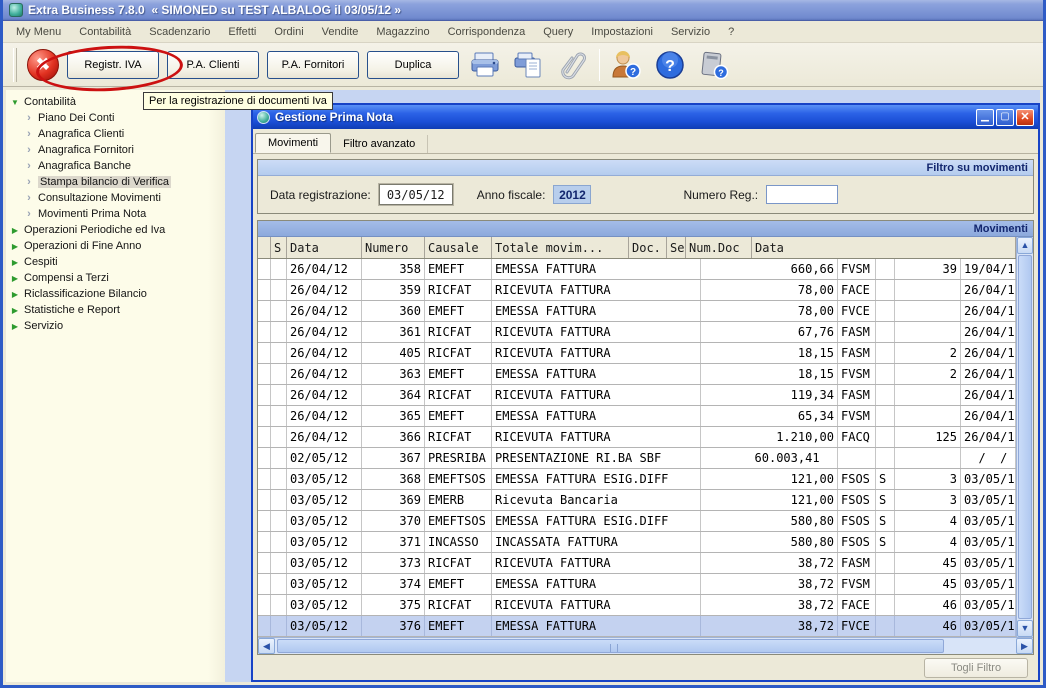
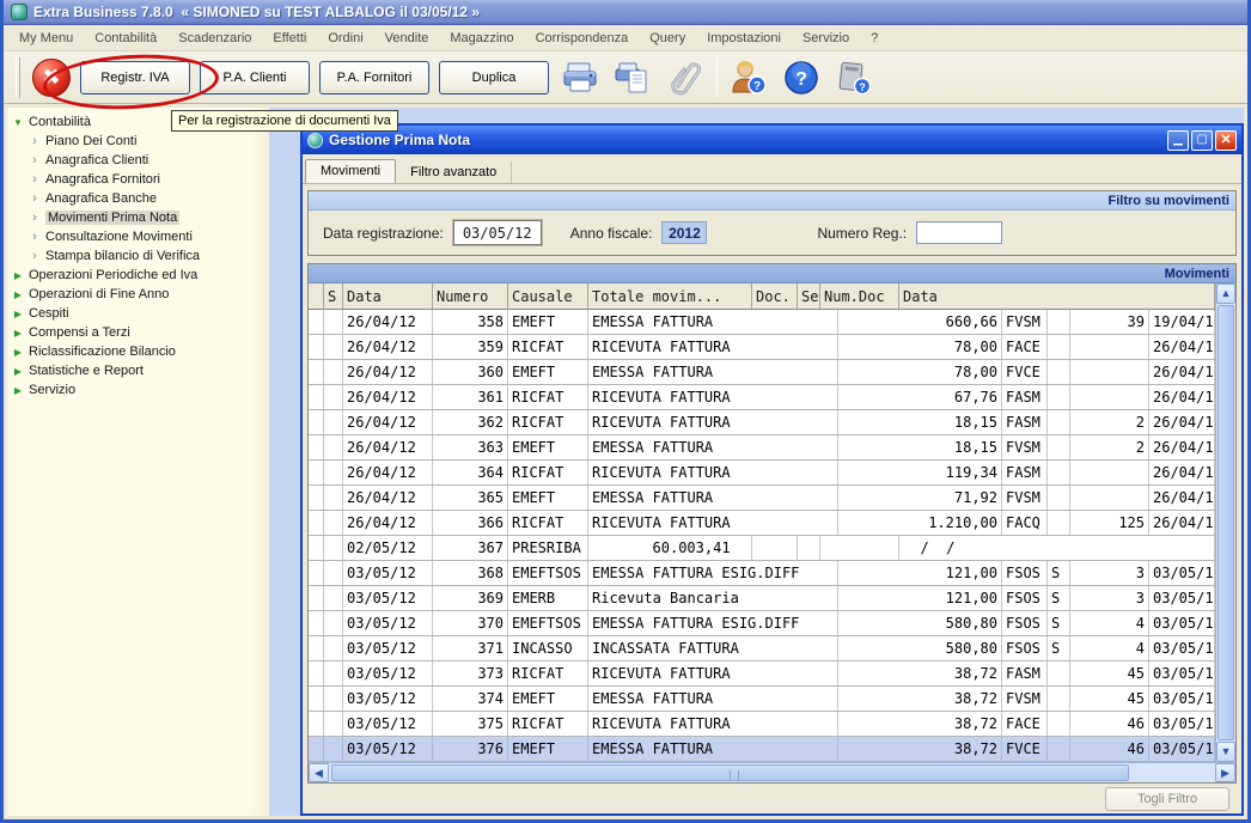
  Extra Business 7.8.0 « SIMONED su TEST ALBALOG il 03/05/12 »
  My Menu
  Contabilità
  Scadenzario
  Effetti
  Ordini
  Vendite
  Magazzino
  Corrispondenza
  Query
  Impostazioni
  Servizio
  ?
  ✖
  Registr. IVA
  P.A. Clienti
  P.A. Fornitori
  Duplica
  ?
  ?
  ?
  ▼
  Contabilità
  ›
  Piano Dei Conti
  ›
  Anagrafica Clienti
  ›
  Anagrafica Fornitori
  ›
  Anagrafica Banche
  ›
- Stampa bilancio di Verifica
+ Movimenti Prima Nota
  ›
  Consultazione Movimenti
  ›
- Movimenti Prima Nota
+ Stampa bilancio di Verifica
  ▶
  Operazioni Periodiche ed Iva
  ▶
  Operazioni di Fine Anno
  ▶
  Cespiti
  ▶
  Compensi a Terzi
  ▶
  Riclassificazione Bilancio
  ▶
  Statistiche e Report
  ▶
  Servizio
  Gestione Prima Nota
  ▁
  ▢
  ✕
  Movimenti
  Filtro avanzato
  Filtro su movimenti
  Data registrazione:
  03/05/12
  Anno fiscale:
  2012
  Numero Reg.:
  Movimenti
  S
  Data
  Numero
  Causale
  Totale movim...
  Doc.
  Se
  Num.Doc
  Data
  26/04/12
  358
  EMEFT
  EMESSA FATTURA
  660,66
  FVSM
  39
  19/04/1
  26/04/12
  359
  RICFAT
  RICEVUTA FATTURA
  78,00
  FACE
  26/04/1
  26/04/12
  360
  EMEFT
  EMESSA FATTURA
  78,00
  FVCE
  26/04/1
  26/04/12
  361
  RICFAT
  RICEVUTA FATTURA
  67,76
  FASM
  26/04/1
  26/04/12
- 405
+ 362
  RICFAT
  RICEVUTA FATTURA
  18,15
  FASM
  2
  26/04/1
  26/04/12
  363
  EMEFT
  EMESSA FATTURA
  18,15
  FVSM
  2
  26/04/1
  26/04/12
  364
  RICFAT
  RICEVUTA FATTURA
  119,34
  FASM
  26/04/1
  26/04/12
  365
  EMEFT
  EMESSA FATTURA
- 65,34
+ 71,92
  FVSM
  26/04/1
  26/04/12
  366
  RICFAT
  RICEVUTA FATTURA
  1.210,00
  FACQ
  125
  26/04/1
  02/05/12
  367
  PRESRIBA
- PRESENTAZIONE RI.BA SBF
  60.003,41
  / /
  03/05/12
  368
  EMEFTSOS
  EMESSA FATTURA ESIG.DIFF
  121,00
  FSOS
  S
  3
  03/05/1
  03/05/12
  369
  EMERB
  Ricevuta Bancaria
  121,00
  FSOS
  S
  3
  03/05/1
  03/05/12
  370
  EMEFTSOS
  EMESSA FATTURA ESIG.DIFF
  580,80
  FSOS
  S
  4
  03/05/1
  03/05/12
  371
  INCASSO
  INCASSATA FATTURA
  580,80
  FSOS
  S
  4
  03/05/1
  03/05/12
  373
  RICFAT
  RICEVUTA FATTURA
  38,72
  FASM
  45
  03/05/1
  03/05/12
  374
  EMEFT
  EMESSA FATTURA
  38,72
  FVSM
  45
  03/05/1
  03/05/12
  375
  RICFAT
  RICEVUTA FATTURA
  38,72
  FACE
  46
  03/05/1
  03/05/12
  376
  EMEFT
  EMESSA FATTURA
  38,72
  FVCE
  46
  03/05/1
  ▲
  ▼
  ◀
  ▶
  Togli Filtro
  Per la registrazione di documenti Iva
